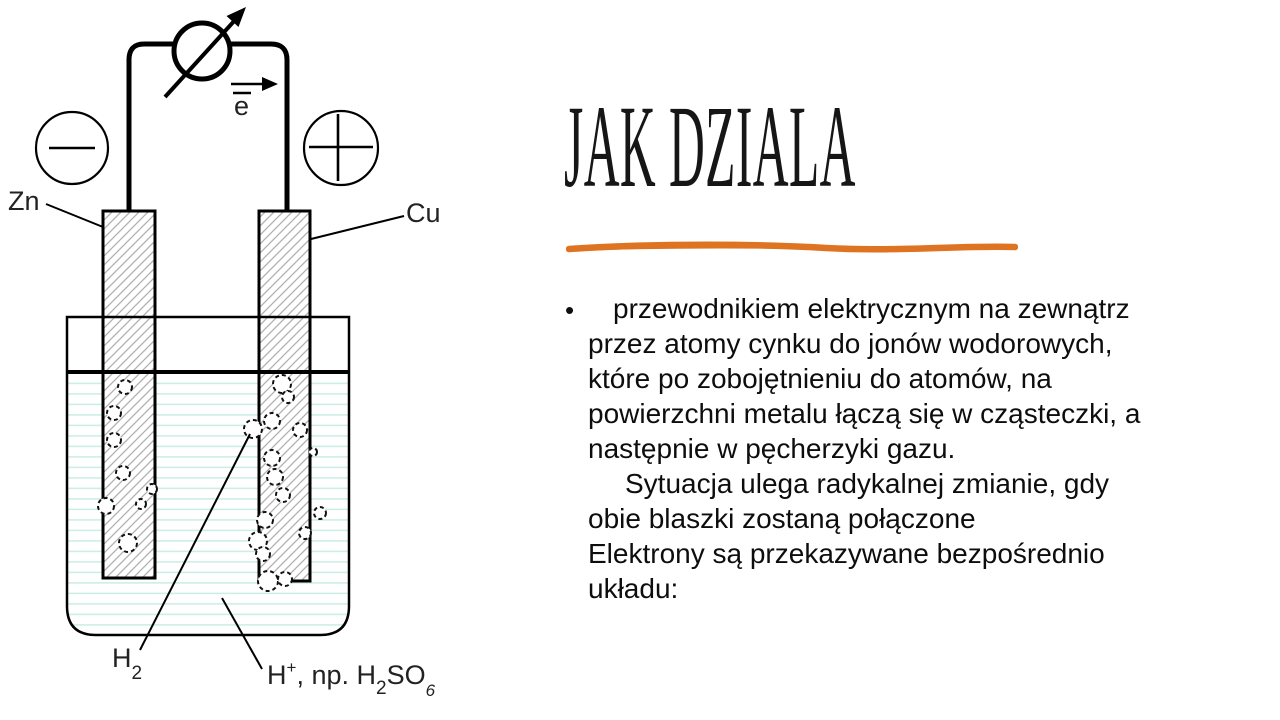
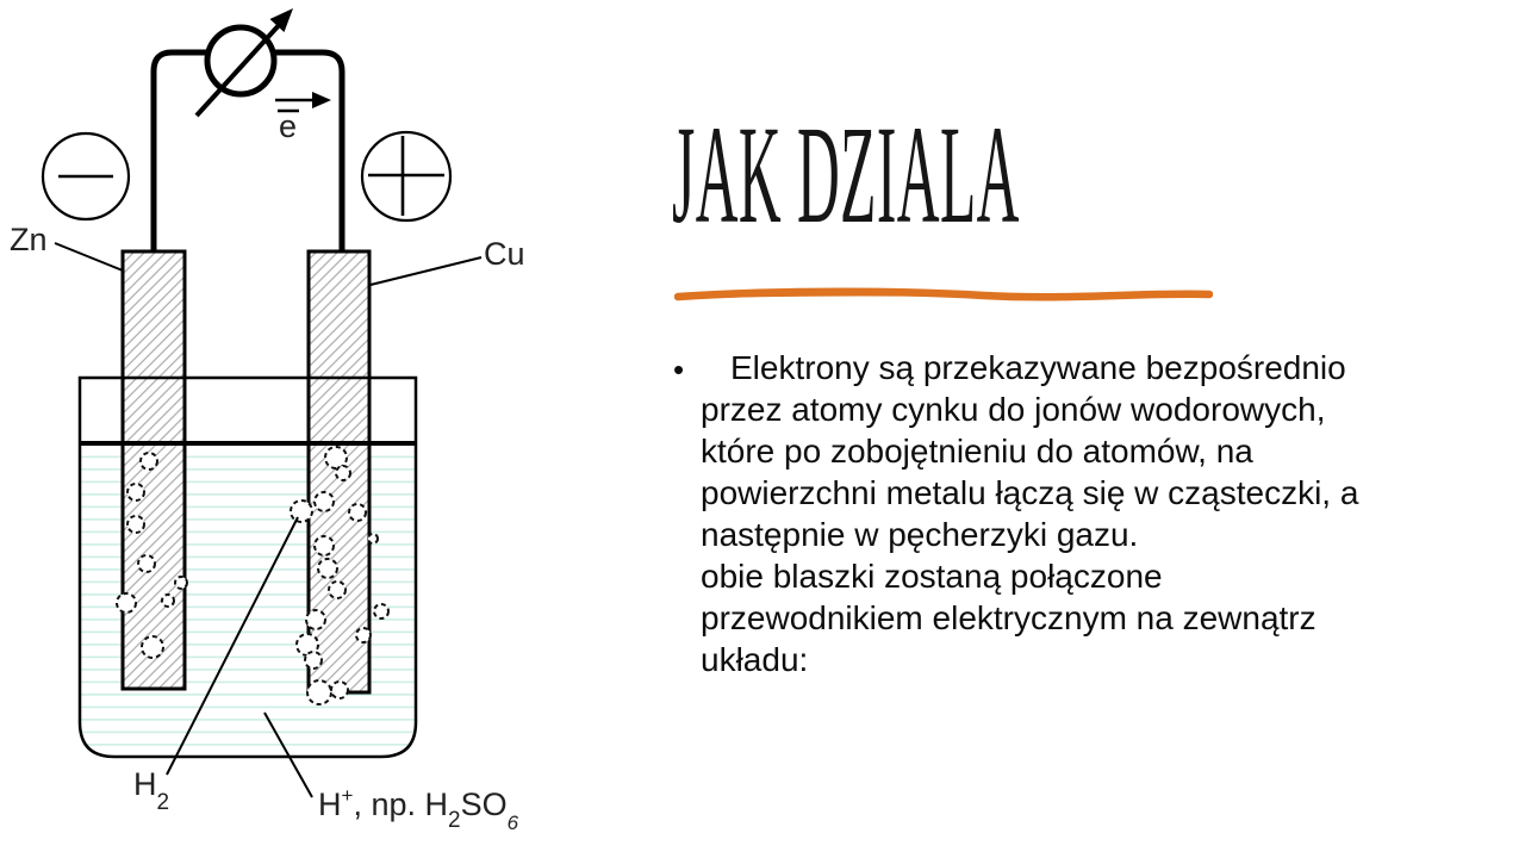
  e
  Zn
  Cu
  H 2
  H+, np. H2 SO 6
  JAK DZIALA
  •
- przewodnikiem elektrycznym na zewnątrz
+ Elektrony są przekazywane bezpośrednio
  przez atomy cynku do jonów wodorowych,
  które po zobojętnieniu do atomów, na
  powierzchni metalu łączą się w cząsteczki, a
  następnie w pęcherzyki gazu.
- Sytuacja ulega radykalnej zmianie, gdy
  obie blaszki zostaną połączone
- Elektrony są przekazywane bezpośrednio
+ przewodnikiem elektrycznym na zewnątrz
  układu:
